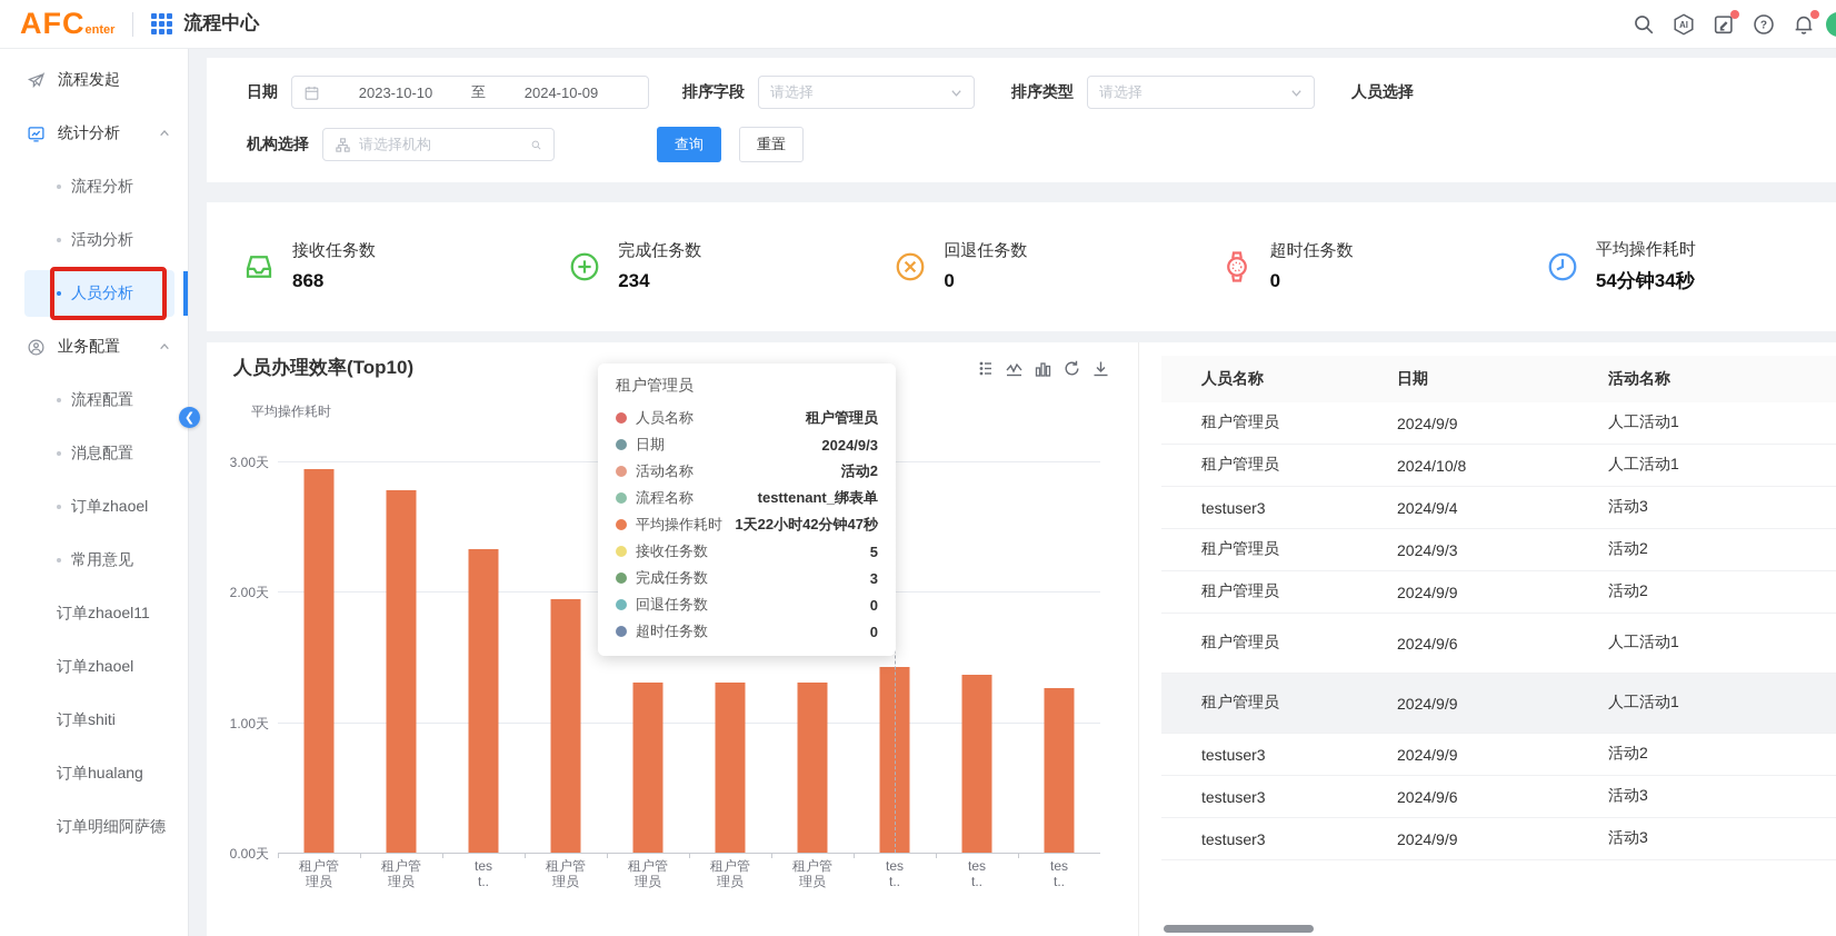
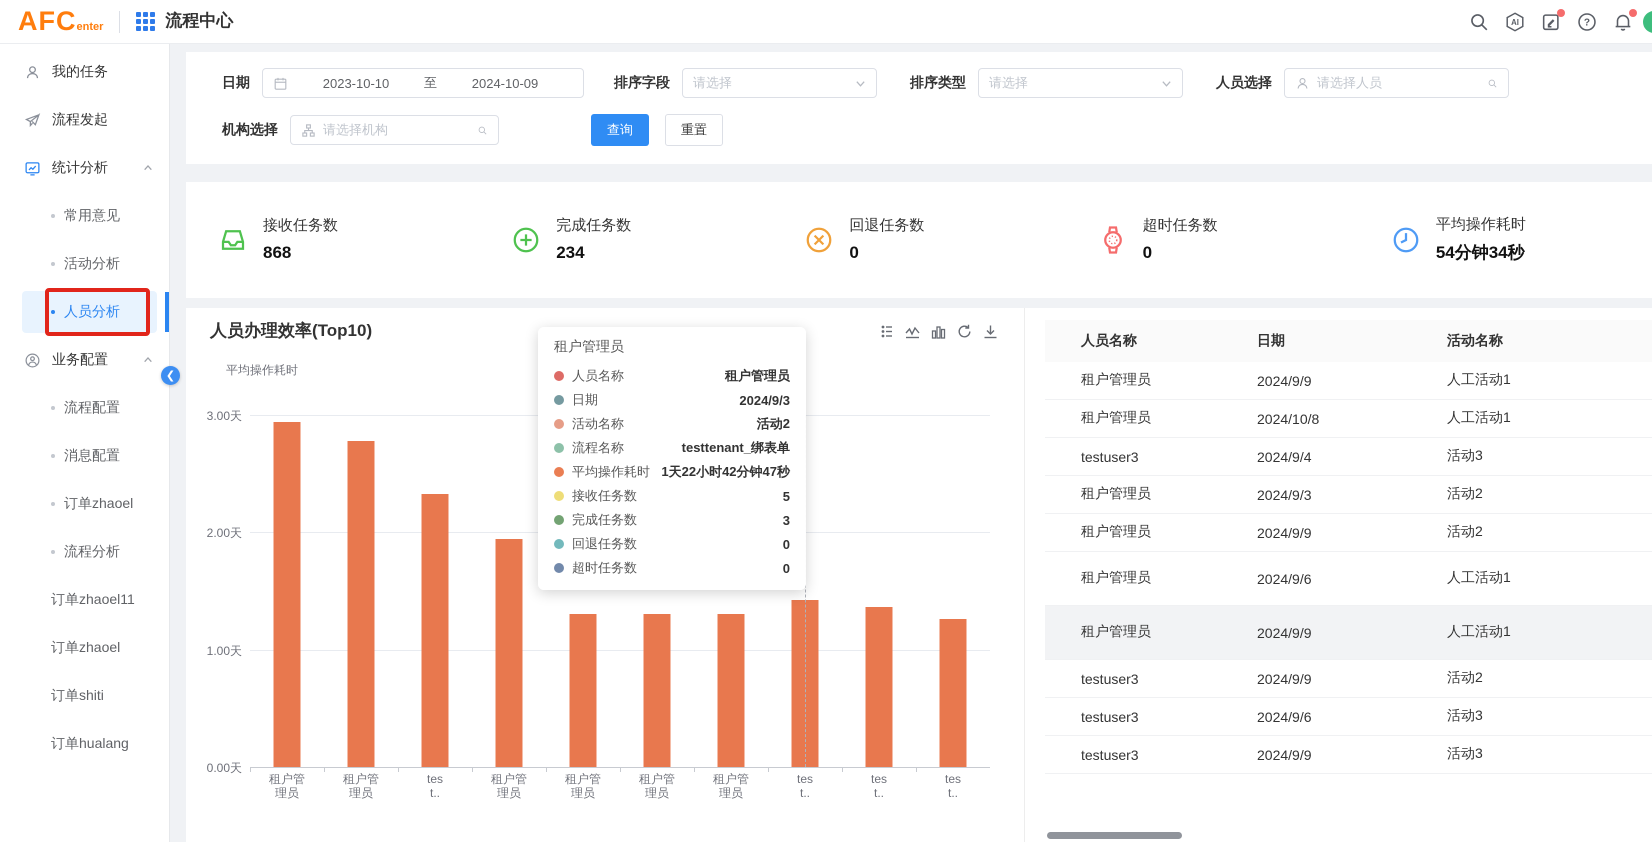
  AFC
  enter
  流程中心
  AI
  ?
+ 我的任务
  流程发起
  统计分析
- 流程分析
+ 常用意见
  活动分析
  人员分析
  业务配置
  流程配置
  消息配置
  订单zhaoel
- 常用意见
+ 流程分析
  订单zhaoel11
  订单zhaoel
  订单shiti
  订单hualang
- 订单明细阿萨德
  ❮
  日期
  2023-10-10
  至
  2024-10-09
  排序字段
  请选择
  排序类型
  请选择
  人员选择
+ 请选择人员
  机构选择
  请选择机构
  查询
  重置
  接收任务数
  868
  完成任务数
  234
  回退任务数
  0
  超时任务数
  0
  平均操作耗时
  54分钟34秒
  人员办理效率(Top10)
  平均操作耗时
  0.00天
  1.00天
  2.00天
  3.00天
  租户管
  理员
  租户管
  理员
  tes
  t..
  租户管
  理员
  租户管
  理员
  租户管
  理员
  租户管
  理员
  tes
  t..
  tes
  t..
  tes
  t..
  租户管理员
  人员名称
  租户管理员
  日期
  2024/9/3
  活动名称
  活动2
  流程名称
  testtenant_绑表单
  平均操作耗时
  1天22小时42分钟47秒
  接收任务数
  5
  完成任务数
  3
  回退任务数
  0
  超时任务数
  0
  人员名称
  日期
  活动名称
  租户管理员
  2024/9/9
  人工活动1
  租户管理员
  2024/10/8
  人工活动1
  testuser3
  2024/9/4
  活动3
  租户管理员
  2024/9/3
  活动2
  租户管理员
  2024/9/9
  活动2
  租户管理员
  2024/9/6
  人工活动1
  租户管理员
  2024/9/9
  人工活动1
  testuser3
  2024/9/9
  活动2
  testuser3
  2024/9/6
  活动3
  testuser3
  2024/9/9
  活动3
